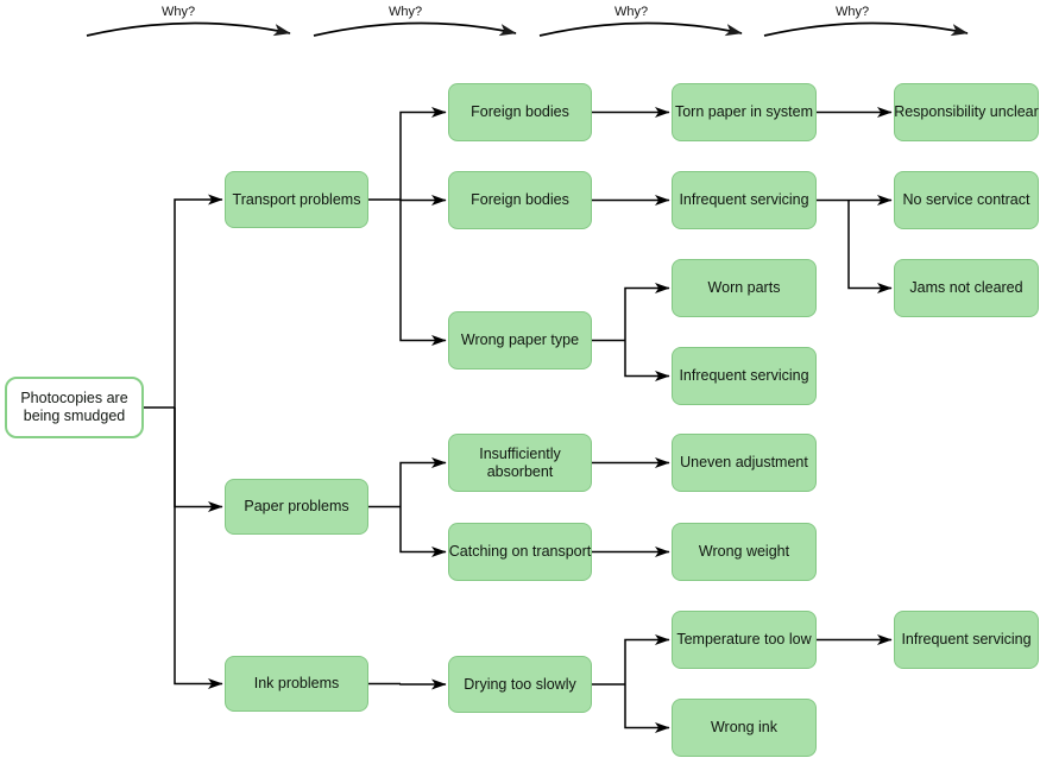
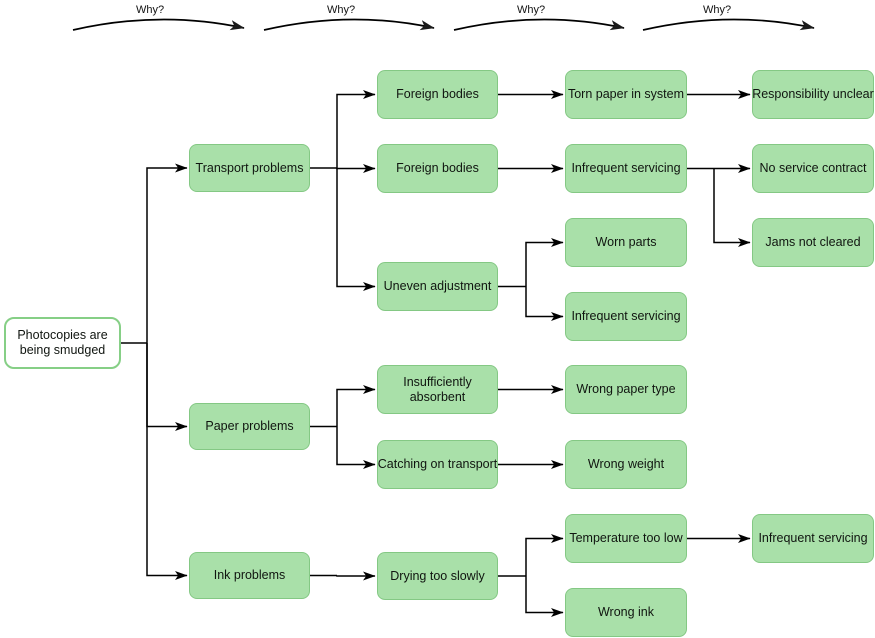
  Why?
  Why?
  Why?
  Why?
  Photocopies are being smudged
  Transport problems
  Paper problems
  Ink problems
  Foreign bodies
  Foreign bodies
- Wrong paper type
+ Uneven adjustment
  Insufficiently absorbent
  Catching on transport
  Drying too slowly
  Torn paper in system
  Infrequent servicing
  Worn parts
  Infrequent servicing
- Uneven adjustment
+ Wrong paper type
  Wrong weight
  Temperature too low
  Wrong ink
  Responsibility unclear
  No service contract
  Jams not cleared
  Infrequent servicing
